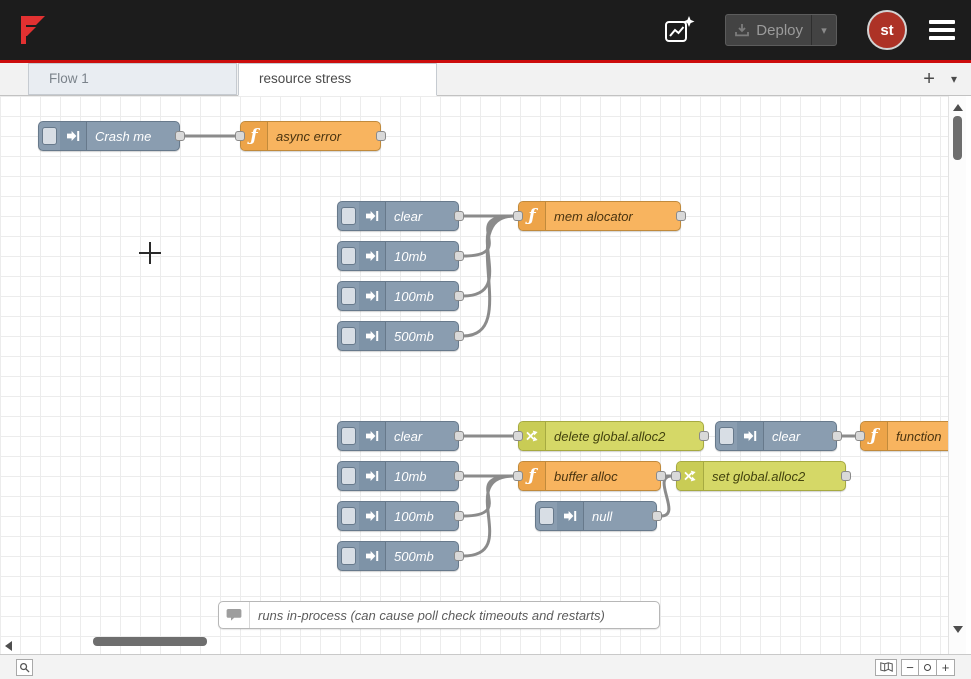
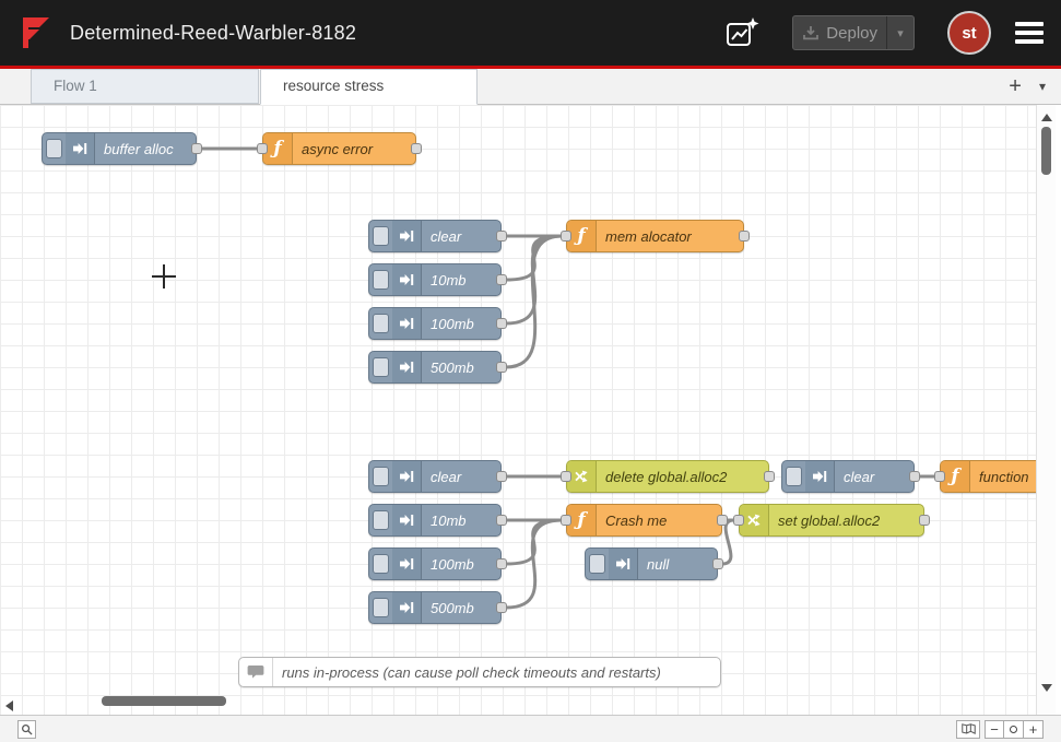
+ Determined-Reed-Warbler-8182
  Deploy
  ▾
  st
  Flow 1
  resource stress
  +
  ▾
- Crash me
+ buffer alloc
  ƒ
  async error
  clear
  10mb
  100mb
  500mb
  ƒ
  mem alocator
  clear
  10mb
  100mb
  500mb
  delete global.alloc2
  clear
  ƒ
  function
  ƒ
- buffer alloc
+ Crash me
  set global.alloc2
  null
  runs in-process (can cause poll check timeouts and restarts)
  −
  +
